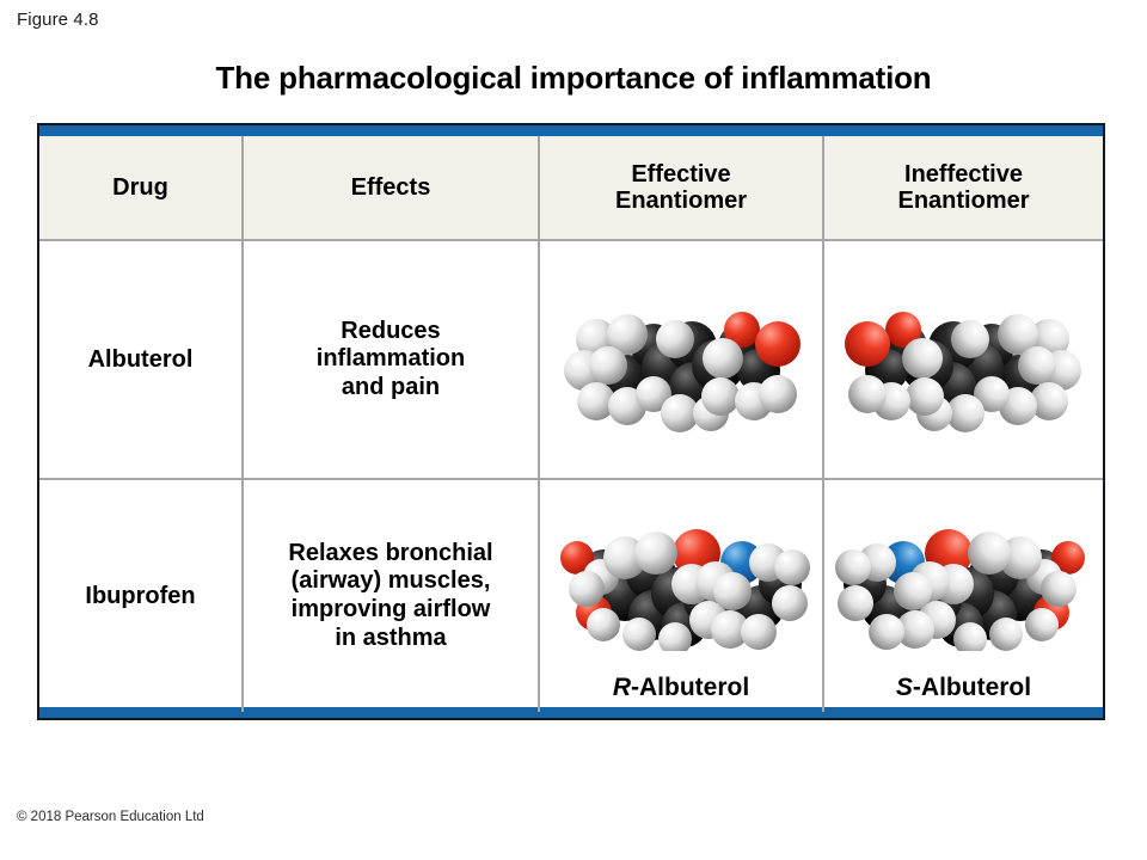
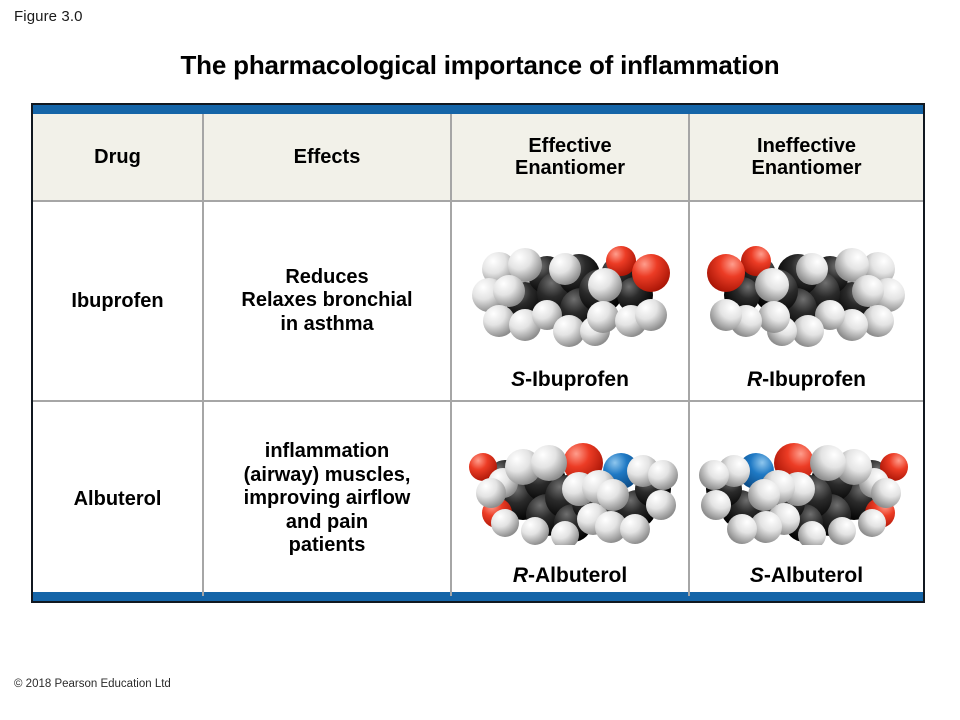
- Figure 4.8
+ Figure 3.0
  The pharmacological importance of inflammation
  Drug
  Effects
  Effective
  Enantiomer
  Ineffective
  Enantiomer
- Albuterol
+ Ibuprofen
  Reduces
- inflammation
+ Relaxes bronchial
- and pain
+ in asthma
+ S-Ibuprofen
+ R-Ibuprofen
- Ibuprofen
+ Albuterol
- Relaxes bronchial
+ inflammation
  (airway) muscles,
  improving airflow
- in asthma
+ and pain
+ patients
  R-Albuterol
  S-Albuterol
  © 2018 Pearson Education Ltd
